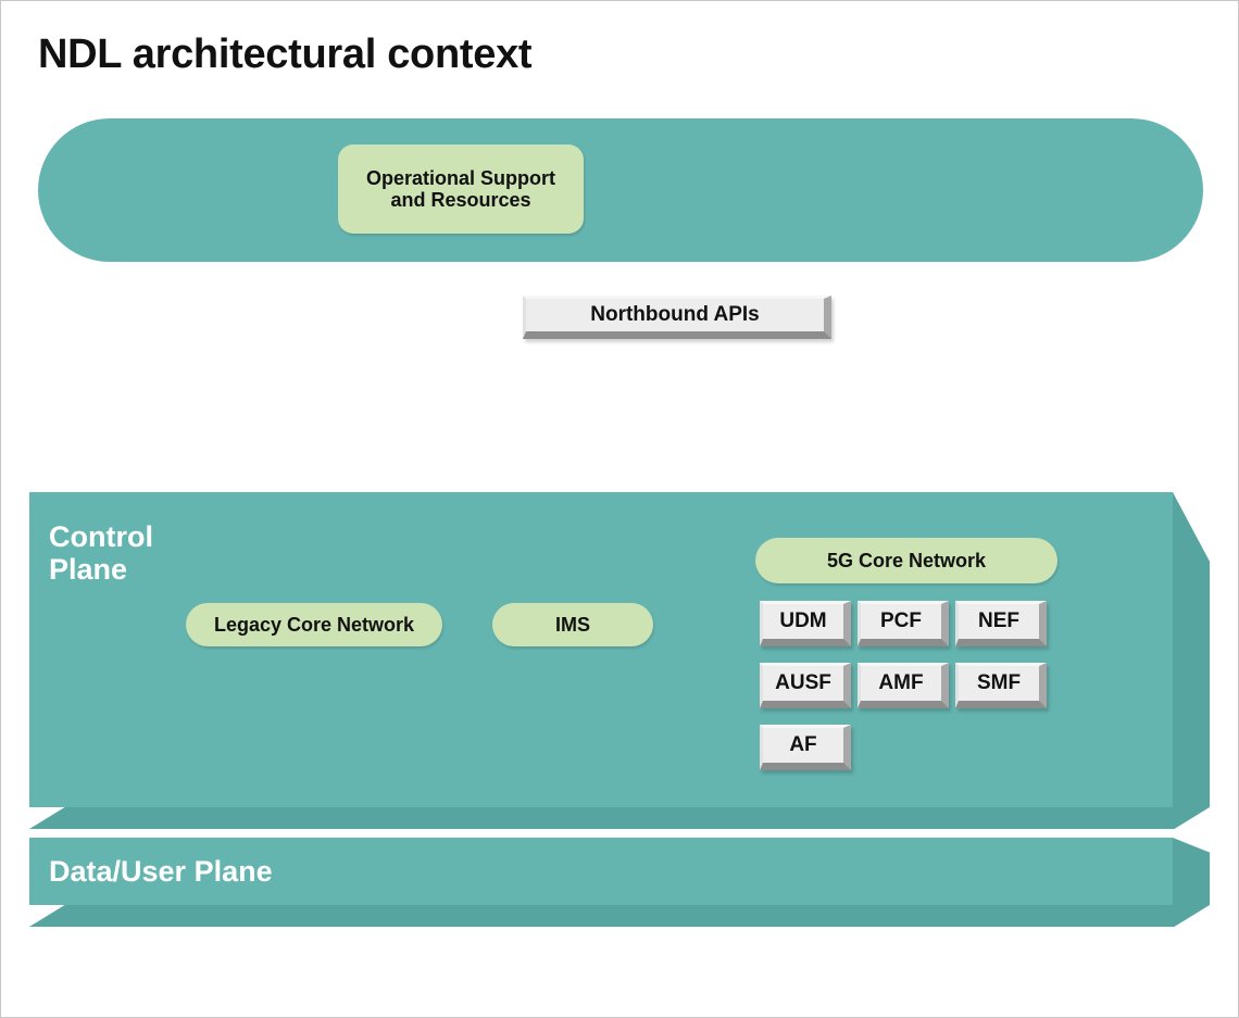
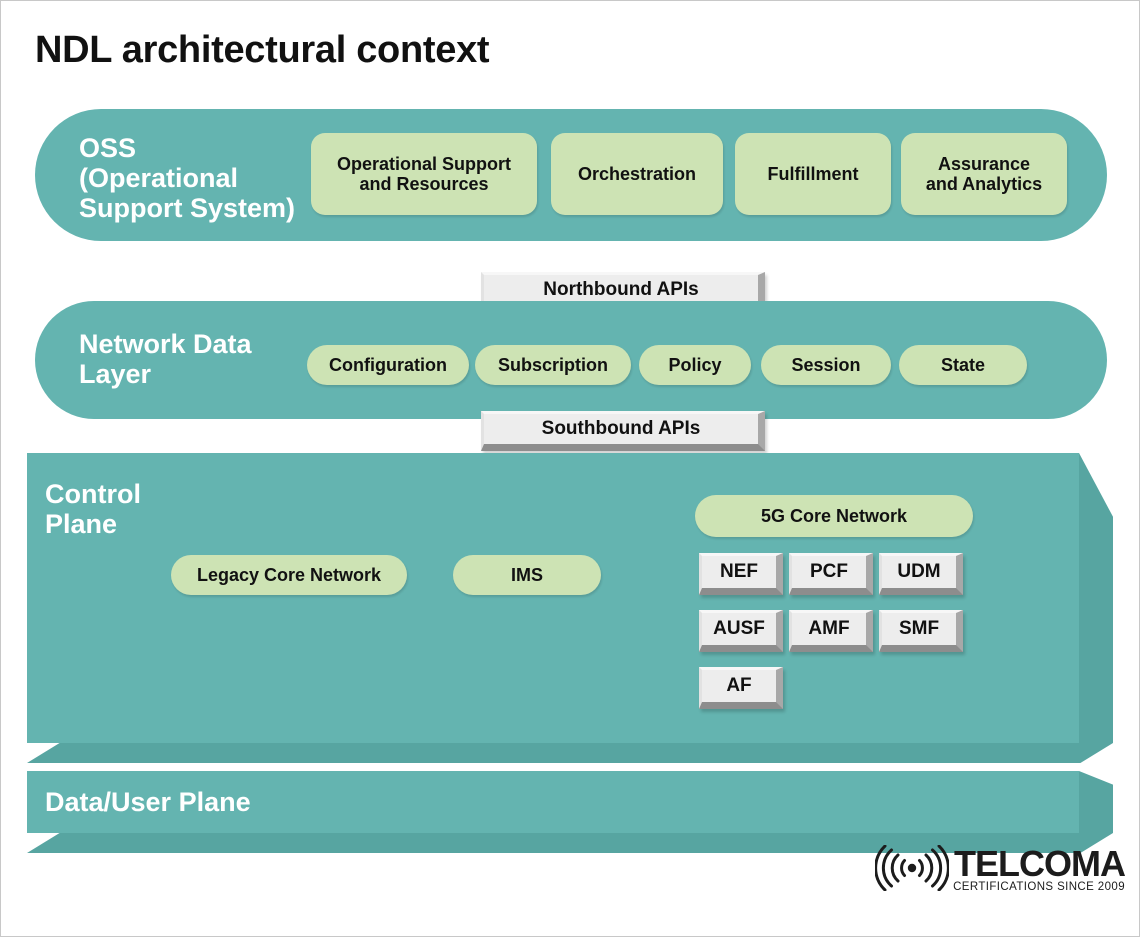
  NDL architectural context
+ OSS
+ (Operational
+ Support System)
  Operational Support
  and Resources
+ Orchestration
+ Fulfillment
+ Assurance
+ and Analytics
  Northbound APIs
+ Network Data
+ Layer
+ Configuration
+ Subscription
+ Policy
+ Session
+ State
+ Southbound APIs
  Control
  Plane
  Legacy Core Network
  IMS
  5G Core Network
- UDM
+ NEF
  PCF
- NEF
+ UDM
  AUSF
  AMF
  SMF
  AF
  Data/User Plane
+ TELCOMA
+ CERTIFICATIONS SINCE 2009
